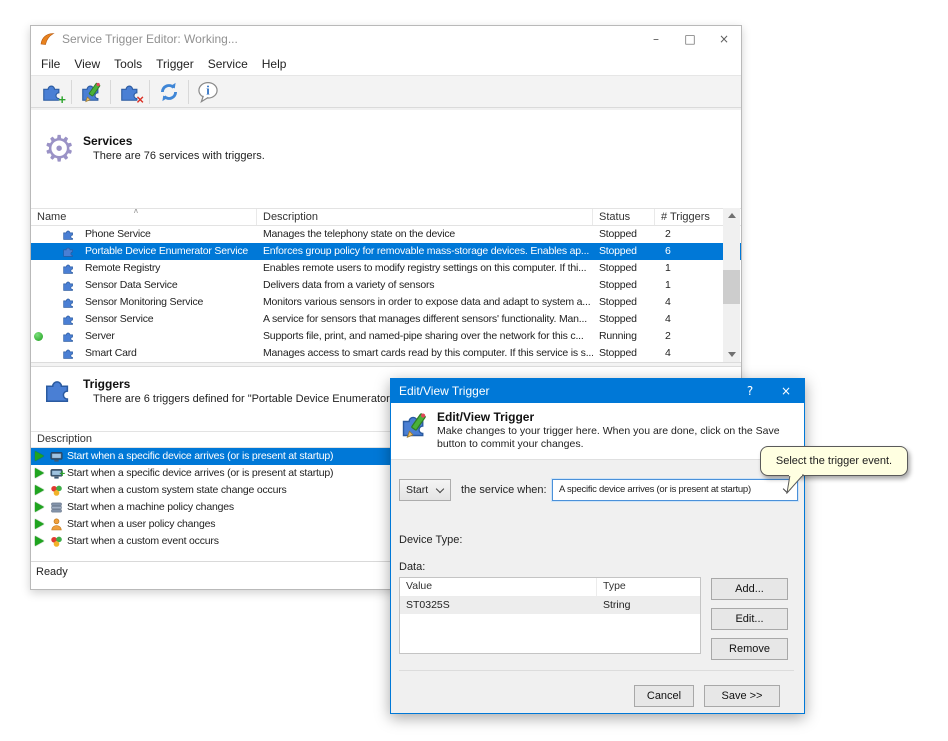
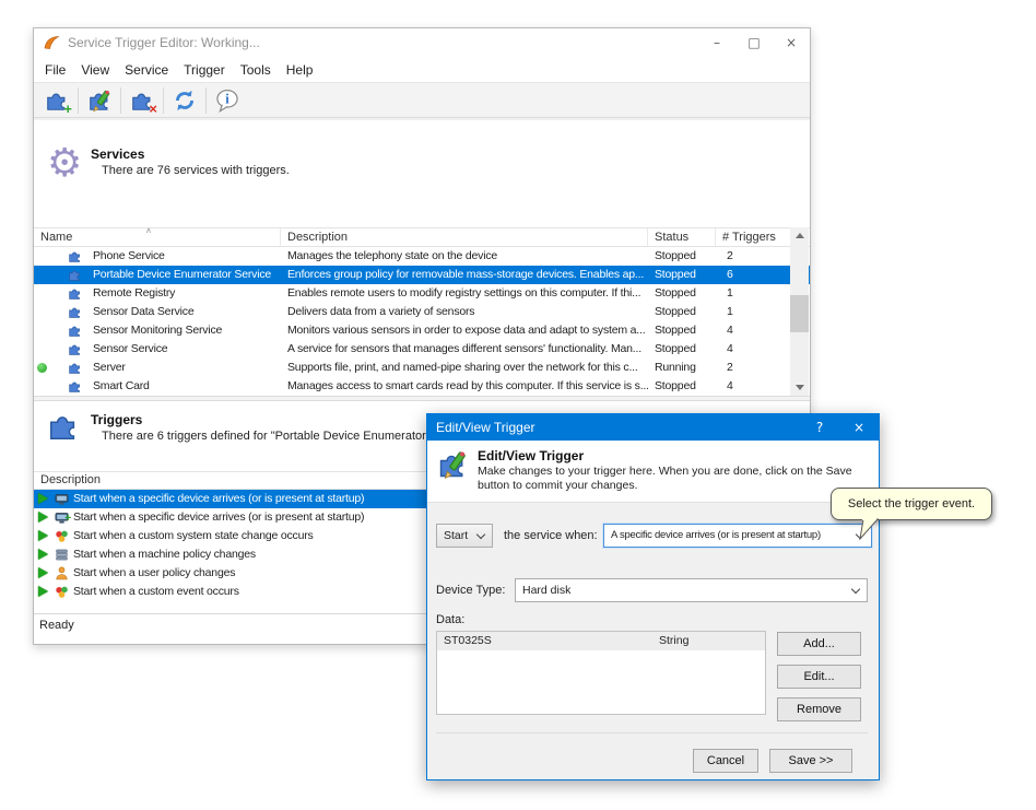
  Service Trigger Editor: Working...
  –
  □
  ×
  File
  View
- Tools
+ Service
  Trigger
- Service
+ Tools
  Help
  +
  ×
  ⚙
  Services
  There are 76 services with triggers.
  Name
  ∧
  Description
  Status
  # Triggers
  Phone Service
  Manages the telephony state on the device
  Stopped
  2
  Portable Device Enumerator Service
  Enforces group policy for removable mass-storage devices. Enables ap...
  Stopped
  6
  Remote Registry
  Enables remote users to modify registry settings on this computer. If thi...
  Stopped
  1
  Sensor Data Service
  Delivers data from a variety of sensors
  Stopped
  1
  Sensor Monitoring Service
  Monitors various sensors in order to expose data and adapt to system a...
  Stopped
  4
  Sensor Service
  A service for sensors that manages different sensors' functionality. Man...
  Stopped
  4
  Server
  Supports file, print, and named-pipe sharing over the network for this c...
  Running
  2
  Smart Card
  Manages access to smart cards read by this computer. If this service is s...
  Stopped
  4
  Triggers
  There are 6 triggers defined for "Portable Device Enumerator
  Description
  Start when a specific device arrives (or is present at startup)
  +
  Start when a specific device arrives (or is present at startup)
  Start when a custom system state change occurs
  Start when a machine policy changes
  Start when a user policy changes
  Start when a custom event occurs
  Ready
  Edit/View Trigger
  ?
  ×
  Edit/View Trigger
  Make changes to your trigger here. When you are done, click on the Save button to commit your changes.
  Start
  the service when:
  A specific device arrives (or is present at startup)
  Device Type:
+ Hard disk
  Data:
- Value
- Type
  ST0325S
  String
  Add...
  Edit...
  Remove
  Cancel
  Save >>
  Select the trigger event.
